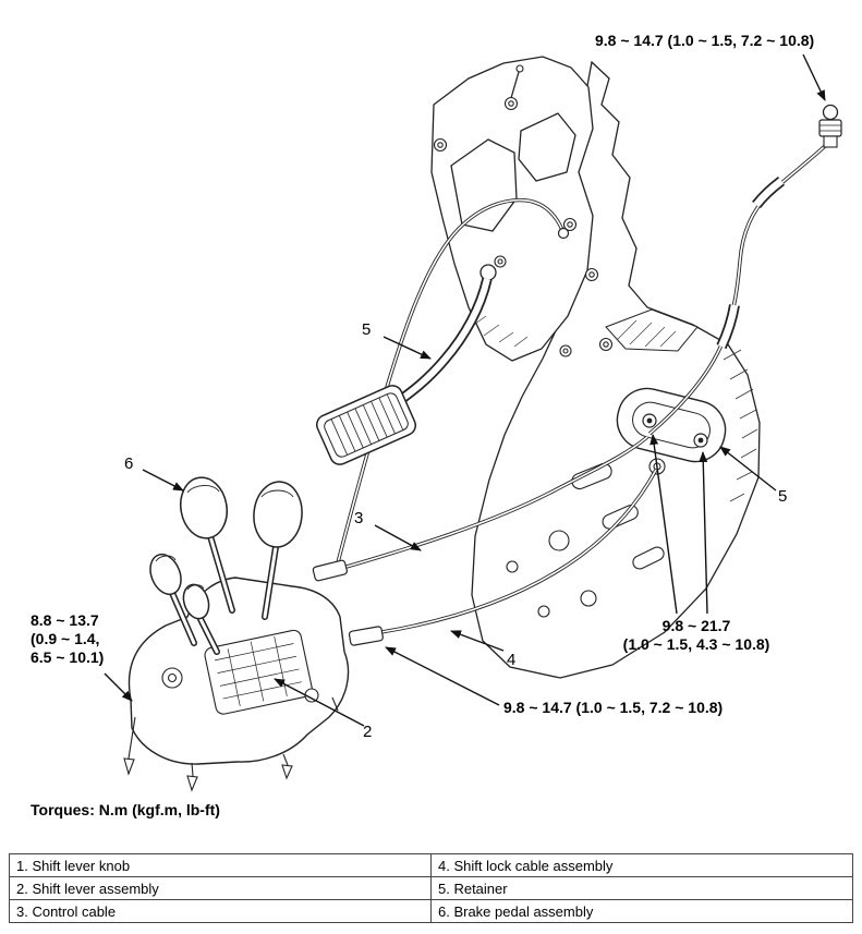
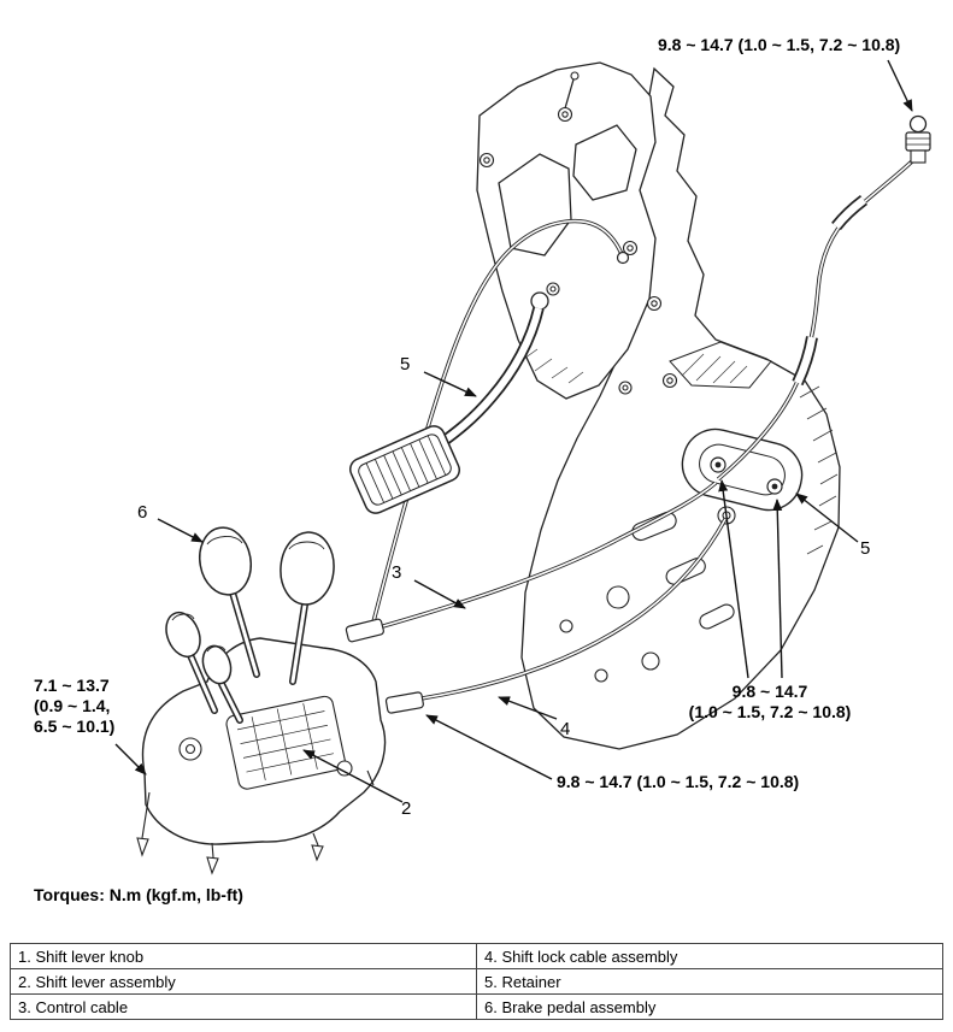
  9.8 ~ 14.7 (1.0 ~ 1.5, 7.2 ~ 10.8)
  5
  6
  3
- 8.8 ~ 13.7
+ 7.1 ~ 13.7
  (0.9 ~ 1.4,
  6.5 ~ 10.1)
  2
  4
- 9.8 ~ 21.7
+ 9.8 ~ 14.7
- (1.0 ~ 1.5, 4.3 ~ 10.8)
+ (1.0 ~ 1.5, 7.2 ~ 10.8)
  5
  9.8 ~ 14.7 (1.0 ~ 1.5, 7.2 ~ 10.8)
  Torques: N.m (kgf.m, lb-ft)
  1. Shift lever knob	4. Shift lock cable assembly
  2. Shift lever assembly	5. Retainer
  3. Control cable	6. Brake pedal assembly
